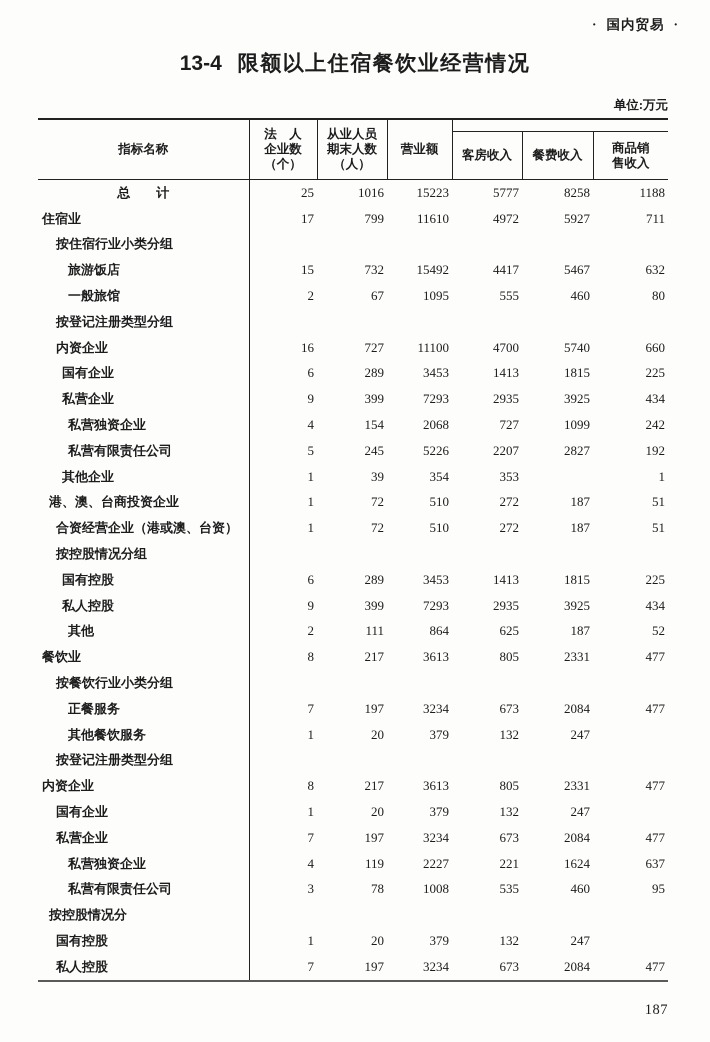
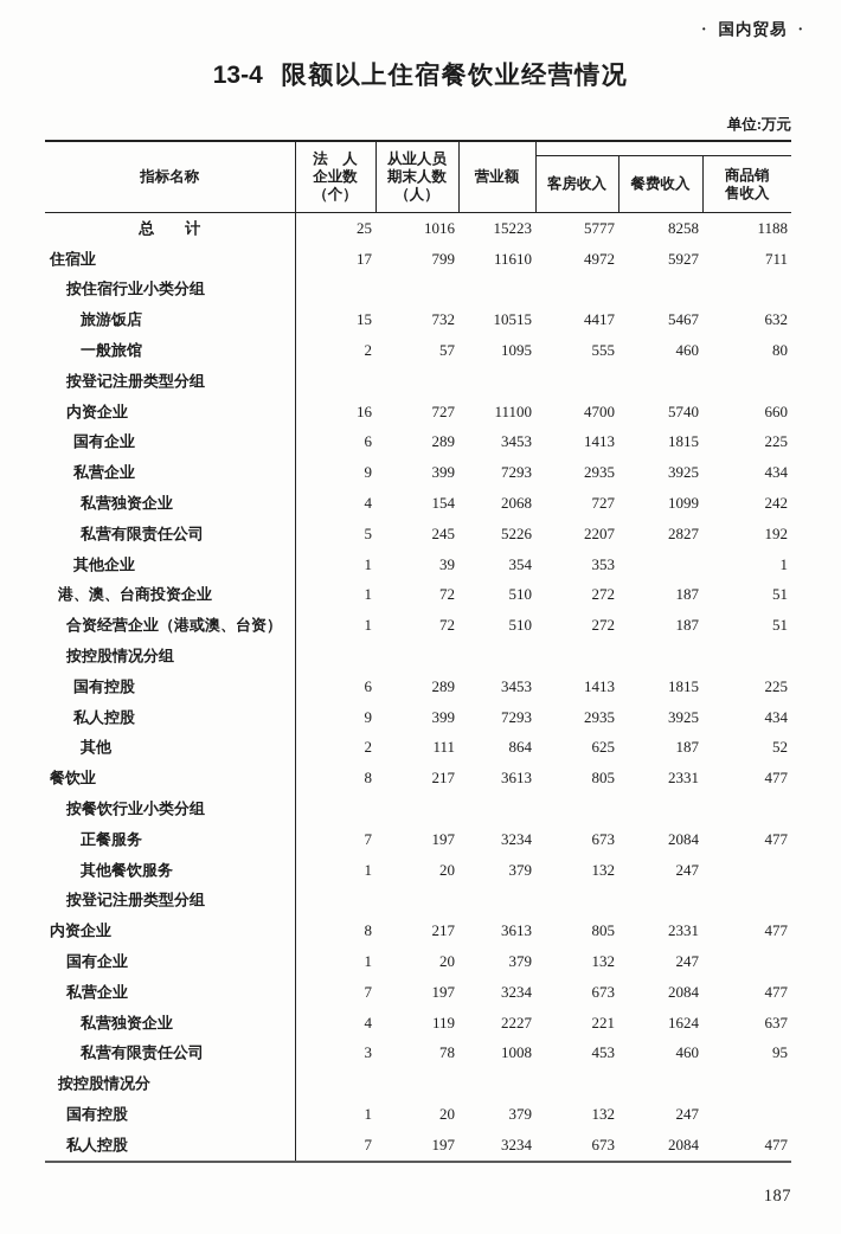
  · 国内贸易 ·
  13-4 限额以上住宿餐饮业经营情况
  单位:万元
  指标名称	法 人企业数（个）	从业人员期末人数（人）	营业额
  客房收入	餐费收入	商品销售收入
  总 计	25	1016	15223	5777	8258	1188
  住宿业	17	799	11610	4972	5927	711
  按住宿行业小类分组
- 旅游饭店	15	732	15492	4417	5467	632
+ 旅游饭店	15	732	10515	4417	5467	632
- 一般旅馆	2	67	1095	555	460	80
+ 一般旅馆	2	57	1095	555	460	80
  按登记注册类型分组
  内资企业	16	727	11100	4700	5740	660
  国有企业	6	289	3453	1413	1815	225
  私营企业	9	399	7293	2935	3925	434
  私营独资企业	4	154	2068	727	1099	242
  私营有限责任公司	5	245	5226	2207	2827	192
  其他企业	1	39	354	353		1
  港、澳、台商投资企业	1	72	510	272	187	51
  合资经营企业（港或澳、台资）	1	72	510	272	187	51
  按控股情况分组
  国有控股	6	289	3453	1413	1815	225
  私人控股	9	399	7293	2935	3925	434
  其他	2	111	864	625	187	52
  餐饮业	8	217	3613	805	2331	477
  按餐饮行业小类分组
  正餐服务	7	197	3234	673	2084	477
  其他餐饮服务	1	20	379	132	247
  按登记注册类型分组
  内资企业	8	217	3613	805	2331	477
  国有企业	1	20	379	132	247
  私营企业	7	197	3234	673	2084	477
  私营独资企业	4	119	2227	221	1624	637
- 私营有限责任公司	3	78	1008	535	460	95
+ 私营有限责任公司	3	78	1008	453	460	95
  按控股情况分
  国有控股	1	20	379	132	247
  私人控股	7	197	3234	673	2084	477
  187
